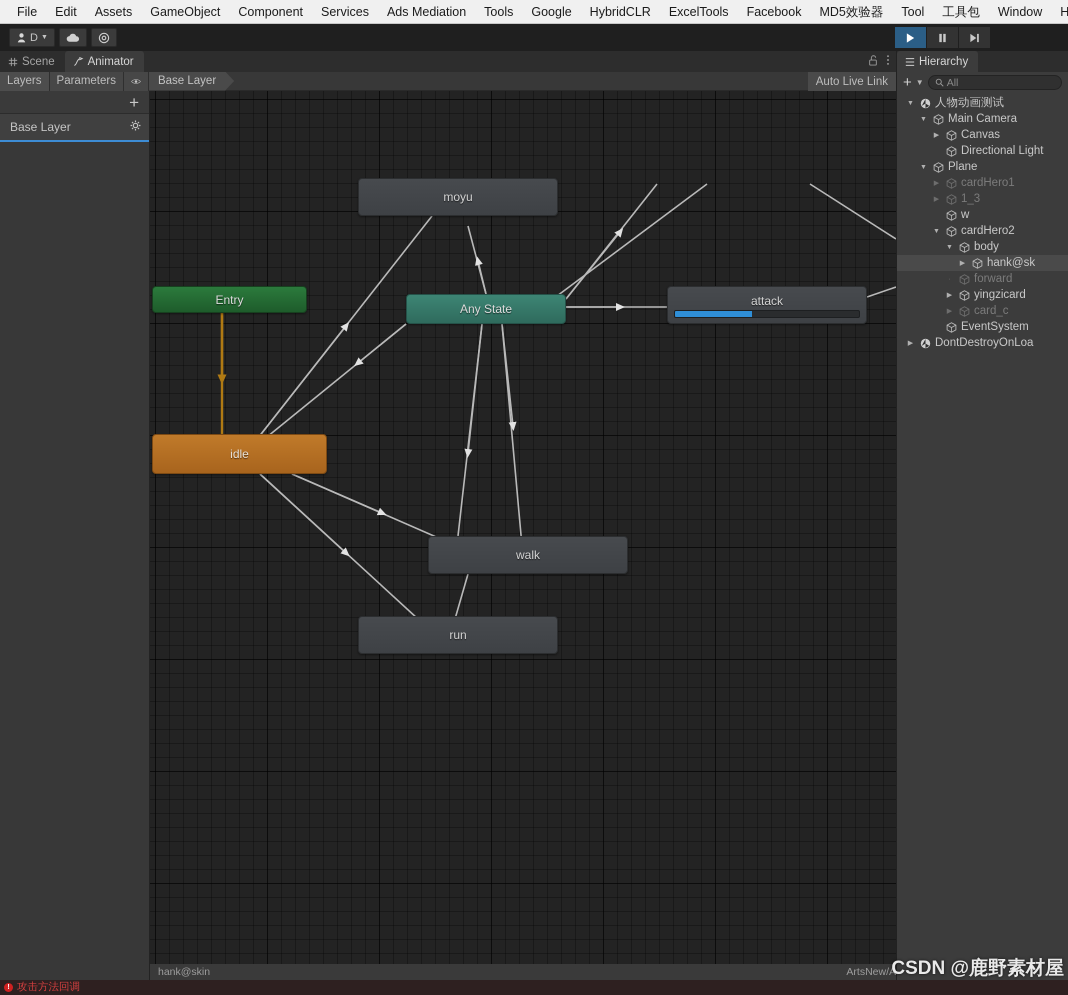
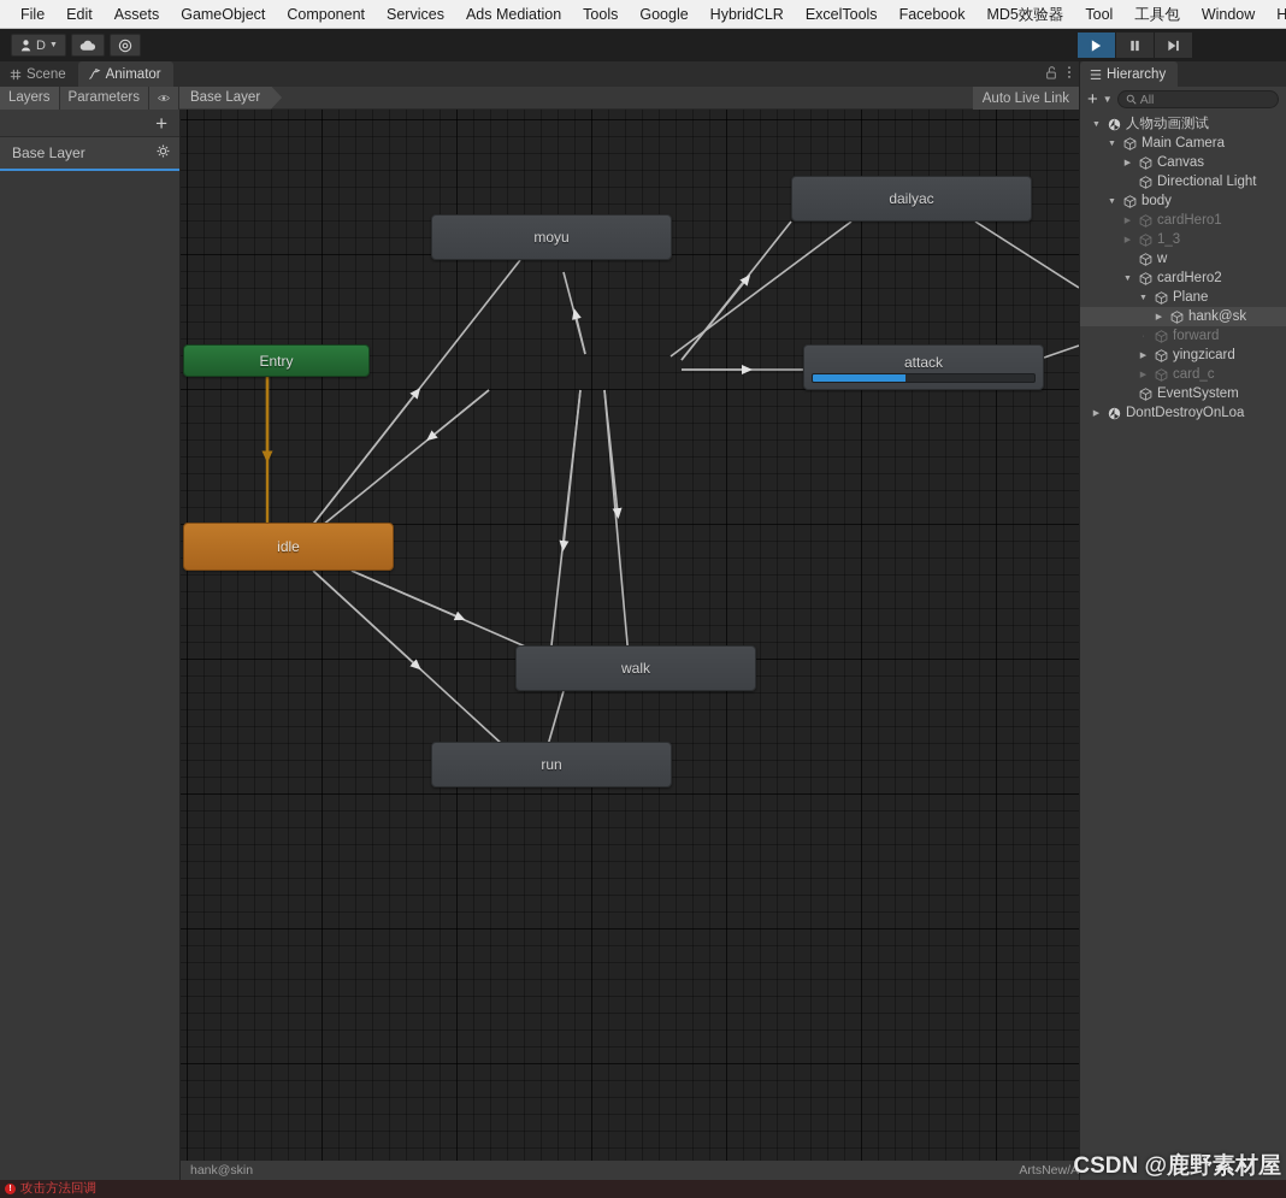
  File
  Edit
  Assets
  GameObject
  Component
  Services
  Ads Mediation
  Tools
  Google
  HybridCLR
  ExcelTools
  Facebook
  MD5效验器
  Tool
  工具包
  Window
  D
  Scene
  Animator
  Layers
  Parameters
  Base Layer
  Auto Live Link
  +
  Base Layer
  moyu
+ dailyac
  Entry
- Any State
  attack
  idle
  walk
  run
  hank@skin
  Hierarchy
  +
  ▼
  All
  人物动画测试
  Main Camera
  Canvas
  Directional Light
- Plane
+ body
  cardHero1
  1_3
  w
  cardHero2
- body
+ Plane
  hank@sk
  forward
  yingzicard
  card_c
  EventSystem
  DontDestroyOnLoa
  攻击方法回调
  CSDN @鹿野素材屋
